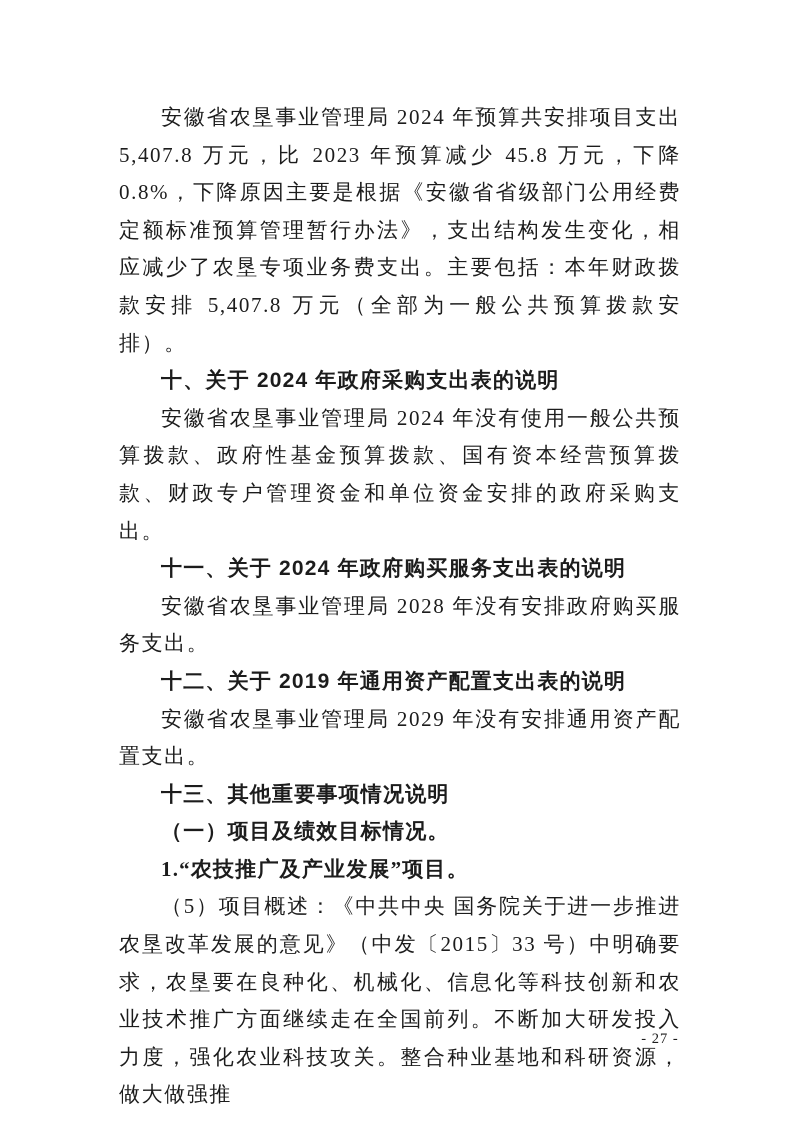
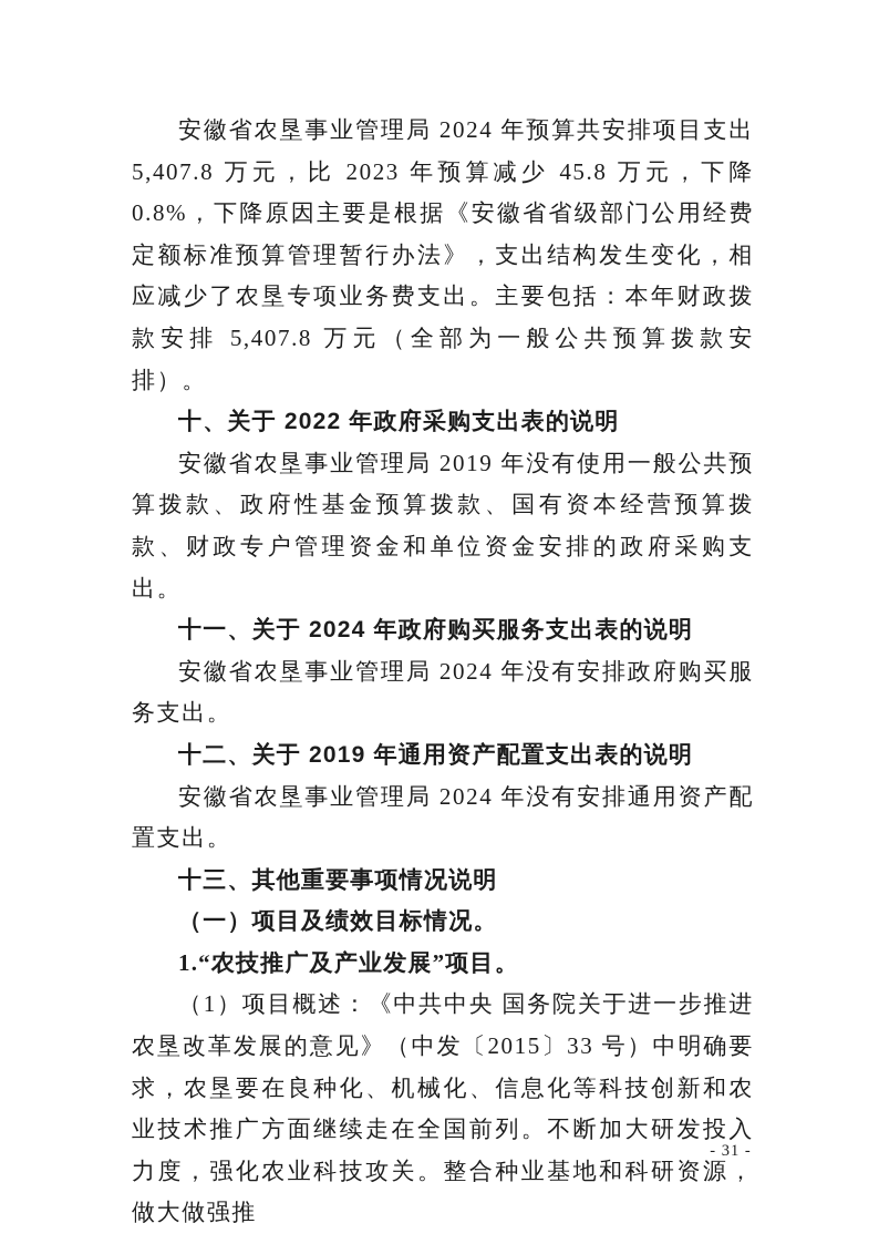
  安徽省农垦事业管理局 2024 年预算共安排项目支出 5,407.8 万元，比 2023 年预算减少 45.8 万元，下降 0.8%，下降原因主要是根据《安徽省省级部门公用经费定额标准预算管理暂行办法》，支出结构发生变化，相应减少了农垦专项业务费支出。主要包括：本年财政拨款安排 5,407.8 万元（全部为一般公共预算拨款安排）。
- 十、关于 2024 年政府采购支出表的说明
+ 十、关于 2022 年政府采购支出表的说明
- 安徽省农垦事业管理局 2024 年没有使用一般公共预算拨款、政府性基金预算拨款、国有资本经营预算拨款、财政专户管理资金和单位资金安排的政府采购支出。
+ 安徽省农垦事业管理局 2019 年没有使用一般公共预算拨款、政府性基金预算拨款、国有资本经营预算拨款、财政专户管理资金和单位资金安排的政府采购支出。
  十一、关于 2024 年政府购买服务支出表的说明
- 安徽省农垦事业管理局 2028 年没有安排政府购买服务支出。
+ 安徽省农垦事业管理局 2024 年没有安排政府购买服务支出。
  十二、关于 2019 年通用资产配置支出表的说明
- 安徽省农垦事业管理局 2029 年没有安排通用资产配置支出。
+ 安徽省农垦事业管理局 2024 年没有安排通用资产配置支出。
  十三、其他重要事项情况说明
  （一）项目及绩效目标情况。
  1.“农技推广及产业发展”项目。
- （5）项目概述：《中共中央 国务院关于进一步推进农垦改革发展的意见》（中发〔2015〕33 号）中明确要求，农垦要在良种化、机械化、信息化等科技创新和农业技术推广方面继续走在全国前列。不断加大研发投入力度，强化农业科技攻关。整合种业基地和科研资源，做大做强推
+ （1）项目概述：《中共中央 国务院关于进一步推进农垦改革发展的意见》（中发〔2015〕33 号）中明确要求，农垦要在良种化、机械化、信息化等科技创新和农业技术推广方面继续走在全国前列。不断加大研发投入力度，强化农业科技攻关。整合种业基地和科研资源，做大做强推
- - 27 -
+ - 31 -
